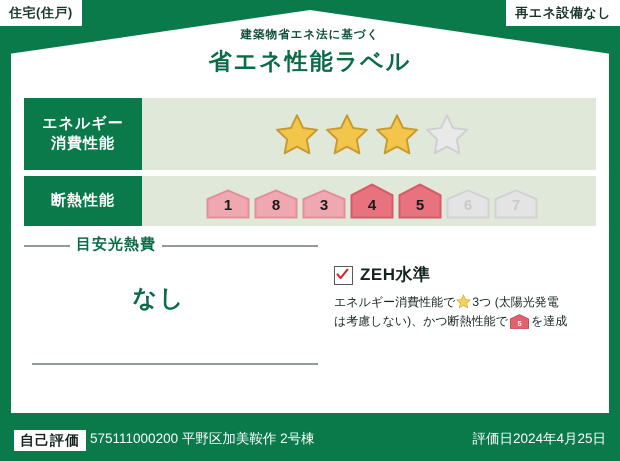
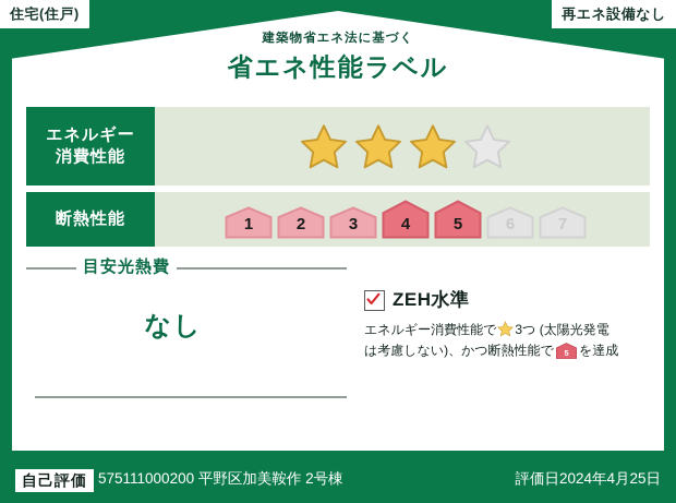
  住宅(住戸)
  再エネ設備なし
  建築物省エネ法に基づく
  省エネ性能ラベル
  エネルギー
  消費性能
  断熱性能
  1
- 8
+ 2
  3
  4
  5
  6
  7
  目安光熱費
  なし
  ZEH水準
  エネルギー消費性能で 3つ (太陽光発電
  は考慮しない)、かつ断熱性能で
  5
  を達成
  自己評価
  575111000200 平野区加美鞍作 2号棟
  評価日2024年4月25日
